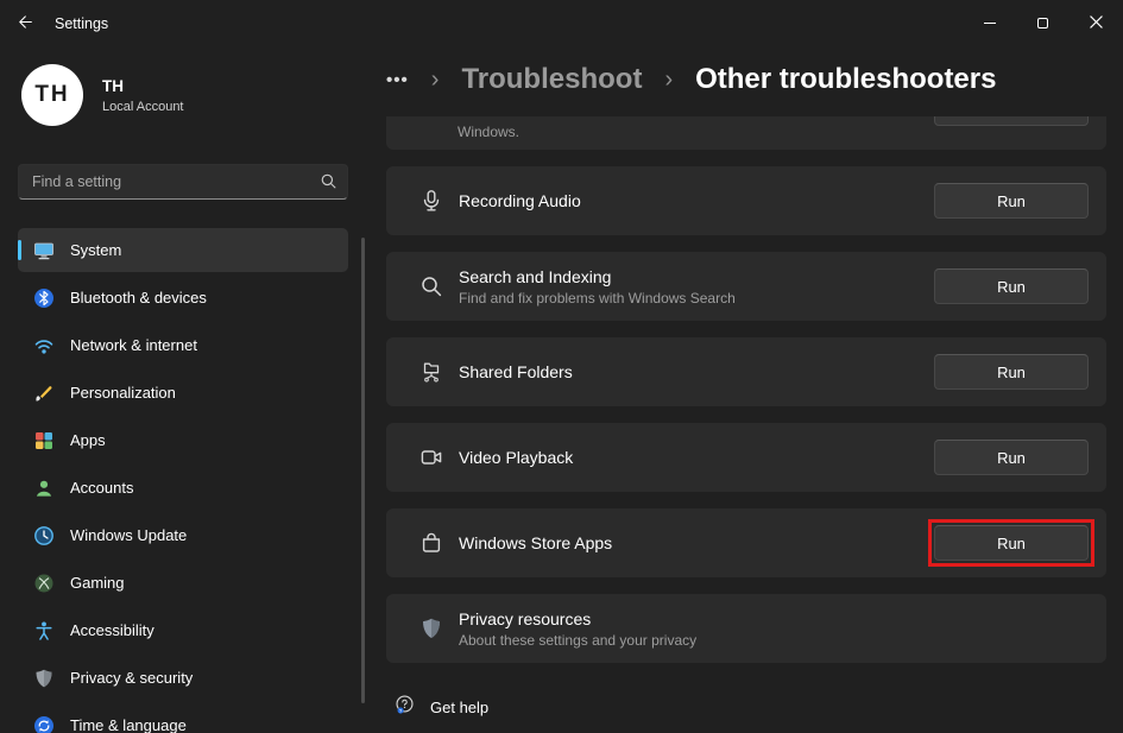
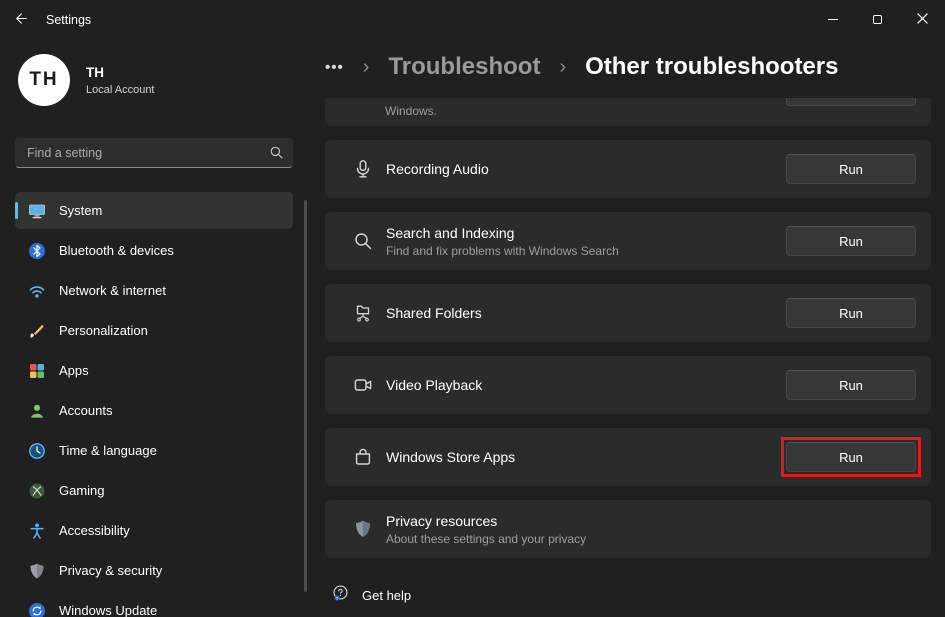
  Settings
  TH
  TH
  Local Account
  Find a setting
  System
  Bluetooth & devices
  Network & internet
  Personalization
  Apps
  Accounts
- Windows Update
+ Time & language
  Gaming
  Accessibility
  Privacy & security
- Time & language
+ Windows Update
  •••
  ›
  Troubleshoot
  ›
  Other troubleshooters
  Windows.
  Recording Audio
  Run
  Search and Indexing
  Find and fix problems with Windows Search
  Run
  Shared Folders
  Run
  Video Playback
  Run
  Windows Store Apps
  Run
  Privacy resources
  About these settings and your privacy
  Get help
